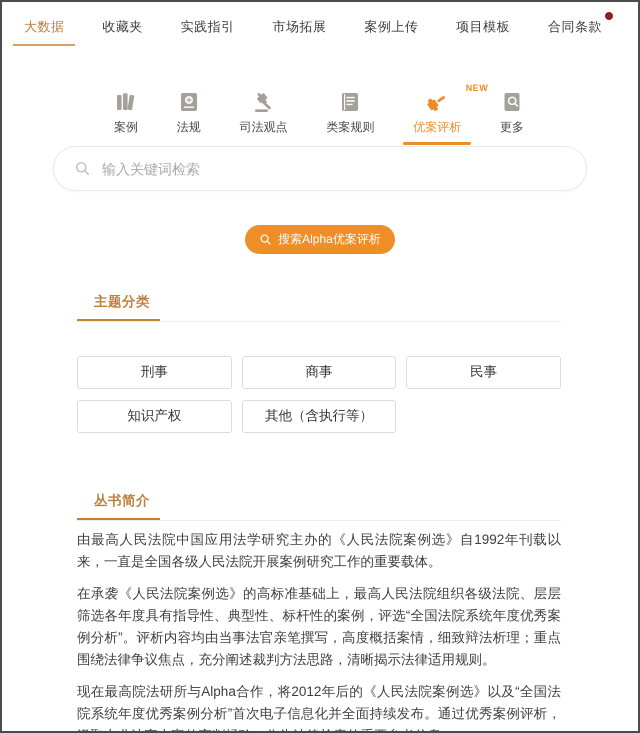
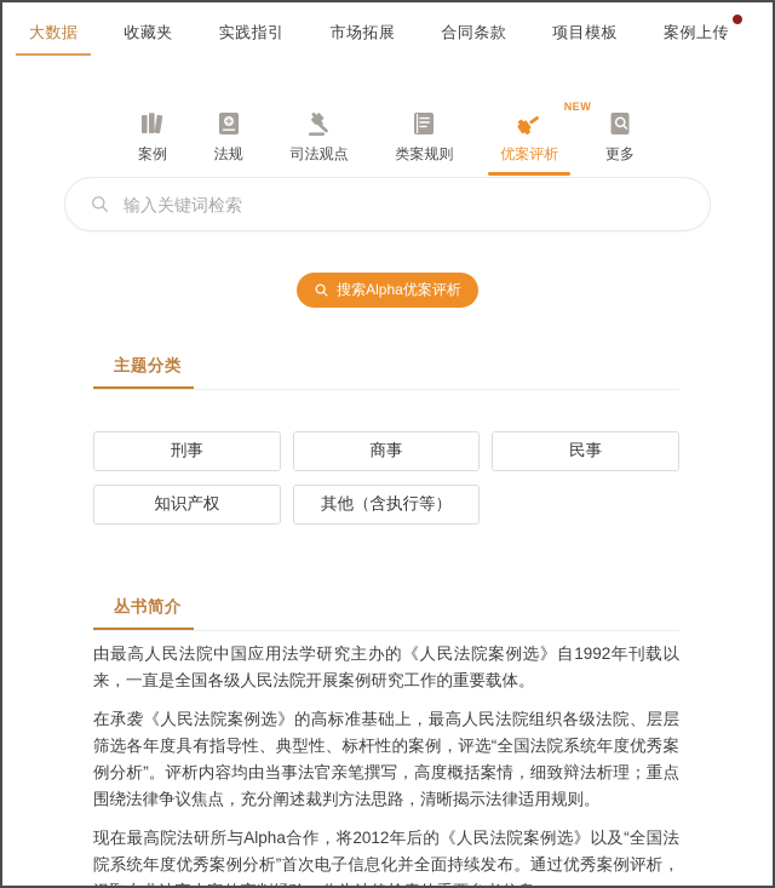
  大数据
  收藏夹
  实践指引
  市场拓展
- 案例上传
+ 合同条款
  项目模板
- 合同条款
+ 案例上传
  案例
  法规
  司法观点
  类案规则
  NEW
  优案评析
  更多
  输入关键词检索
  搜索Alpha优案评析
  主题分类
  刑事
  商事
  民事
  知识产权
  其他（含执行等）
  丛书简介
  由最高人民法院中国应用法学研究主办的《人民法院案例选》自1992年刊载以来，一直是全国各级人民法院开展案例研究工作的重要载体。
  在承袭《人民法院案例选》的高标准基础上，最高人民法院组织各级法院、层层筛选各年度具有指导性、典型性、标杆性的案例，评选“全国法院系统年度优秀案例分析”。评析内容均由当事法官亲笔撰写，高度概括案情，细致辩法析理；重点围绕法律争议焦点，充分阐述裁判方法思路，清晰揭示法律适用规则。
  现在最高院法研所与Alpha合作，将2012年后的《人民法院案例选》以及“全国法院系统年度优秀案例分析”首次电子信息化并全面持续发布。通过优秀案例评析，
